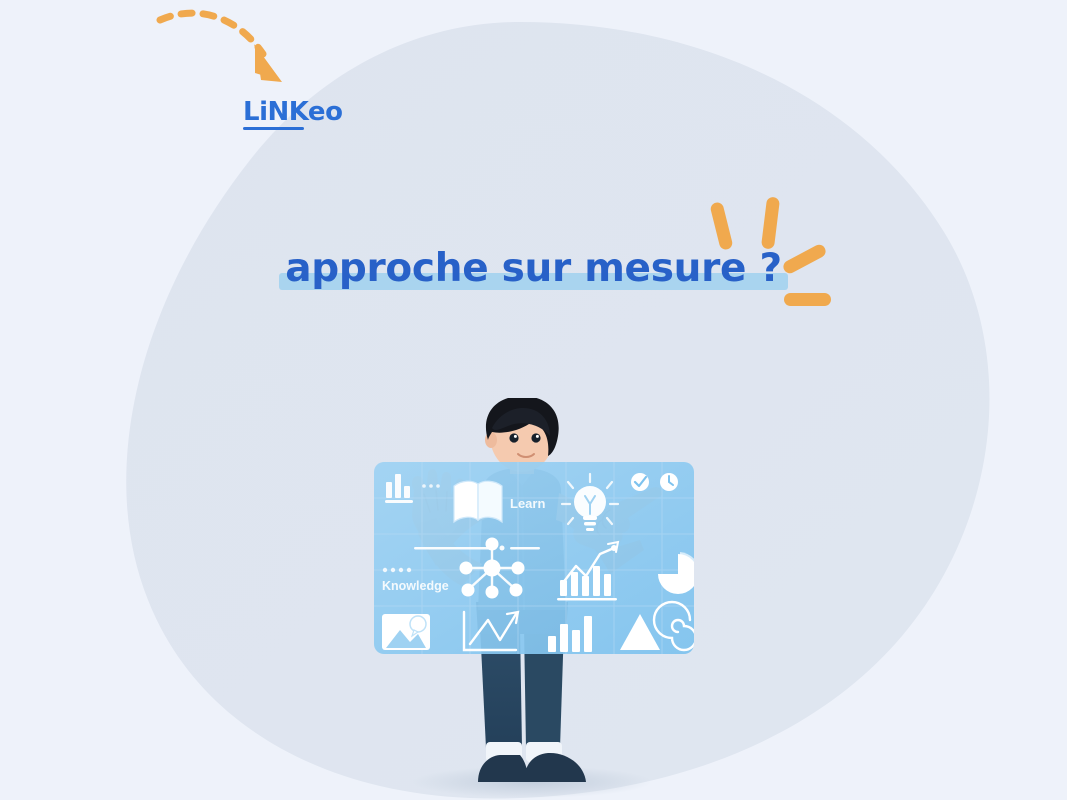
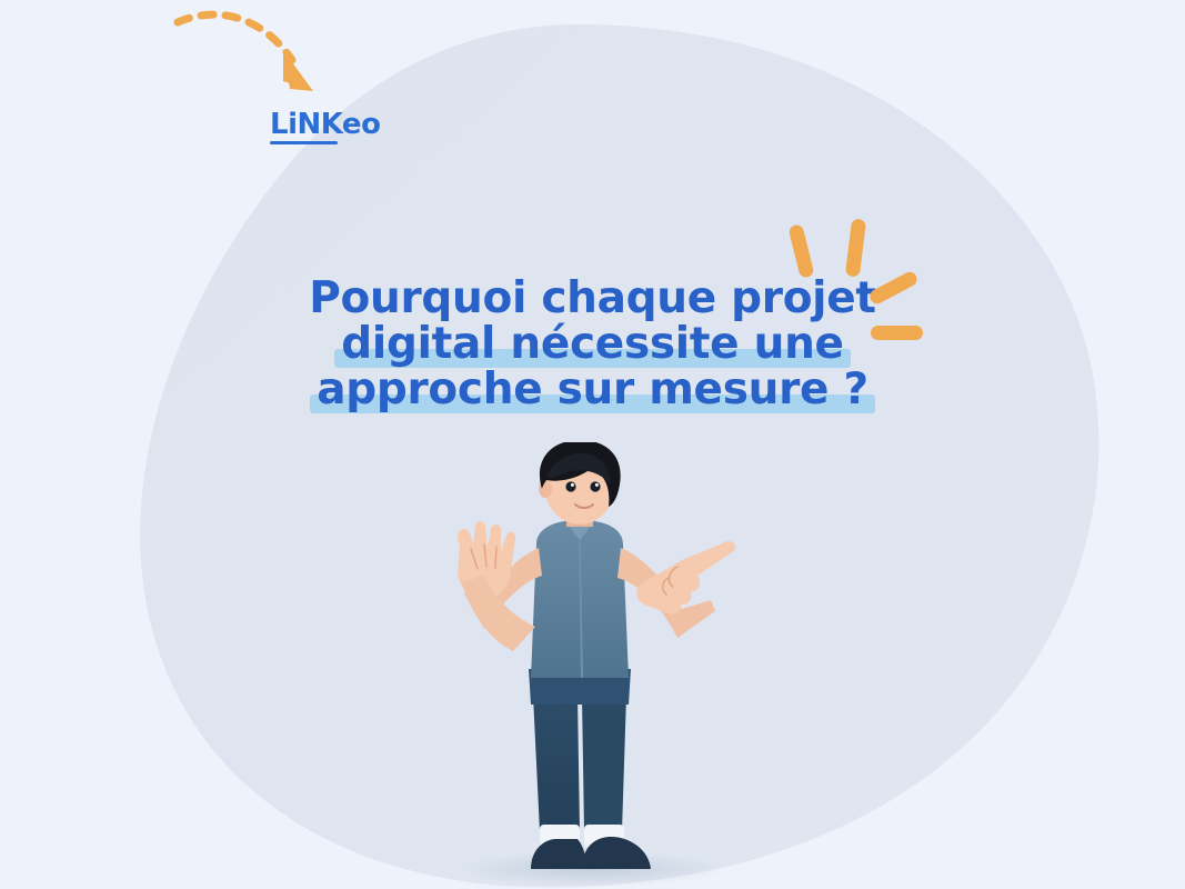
  LiNKeo
+ Pourquoi chaque projet
+ digital nécessite une
  approche sur mesure ?
- Learn
- Knowledge
